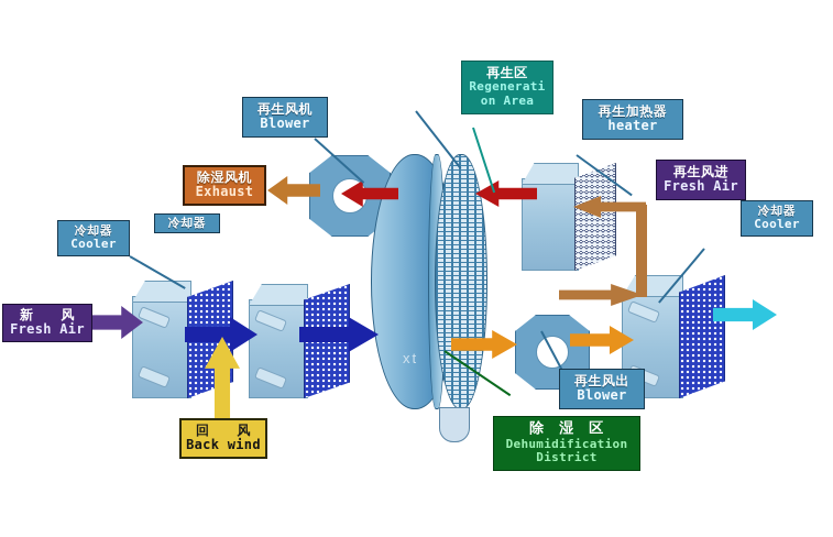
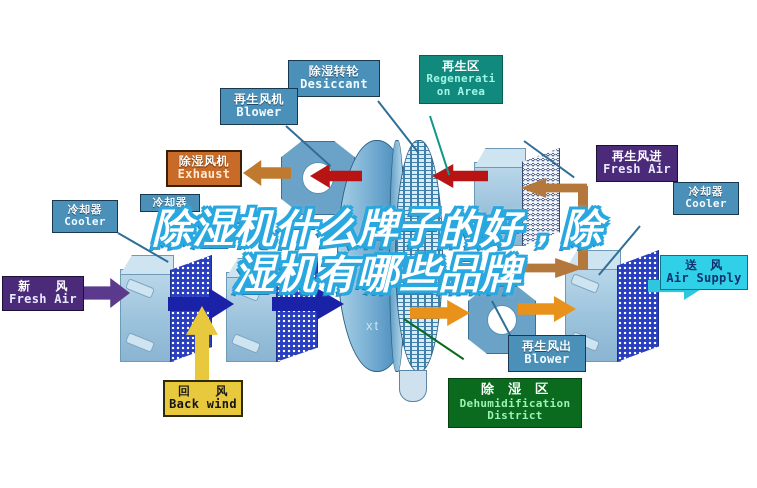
  xt
+ 除湿转轮
+ Desiccant
  再生风机
  Blower
  除湿风机
  Exhaust
  再生区
  Regenerati on Area
- 再生加热器
- heater
  再生风进
  Fresh Air
  冷却器
  Cooler
  冷却器
  Cooler
  冷却器
  新 风
  Fresh Air
  回 风
  Back wind
  再生风出
  Blower
  除 湿 区
  Dehumidification District
+ 送 风
+ Air Supply
+ 除湿机什么牌子的好，除
+ 湿机有哪些品牌
